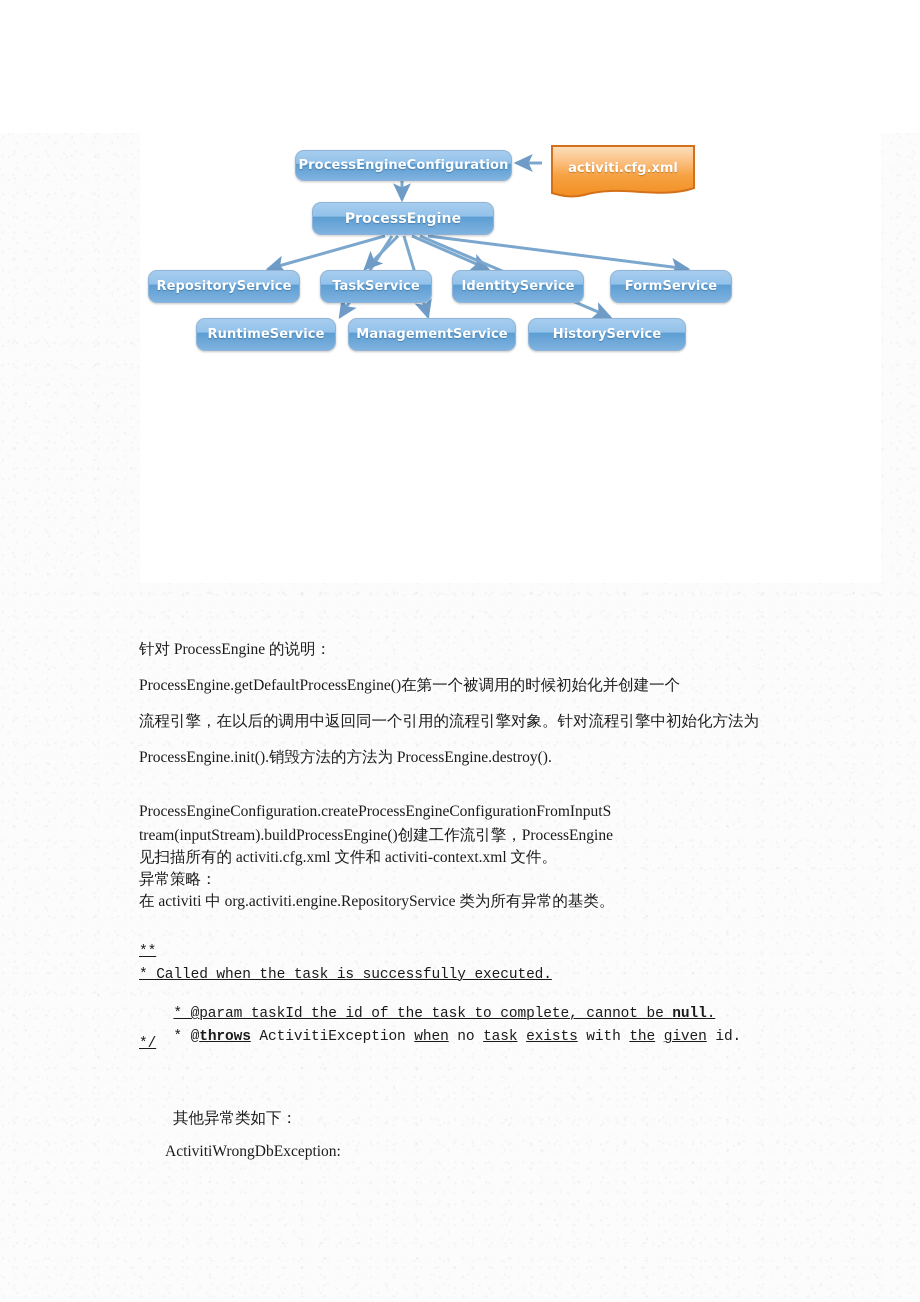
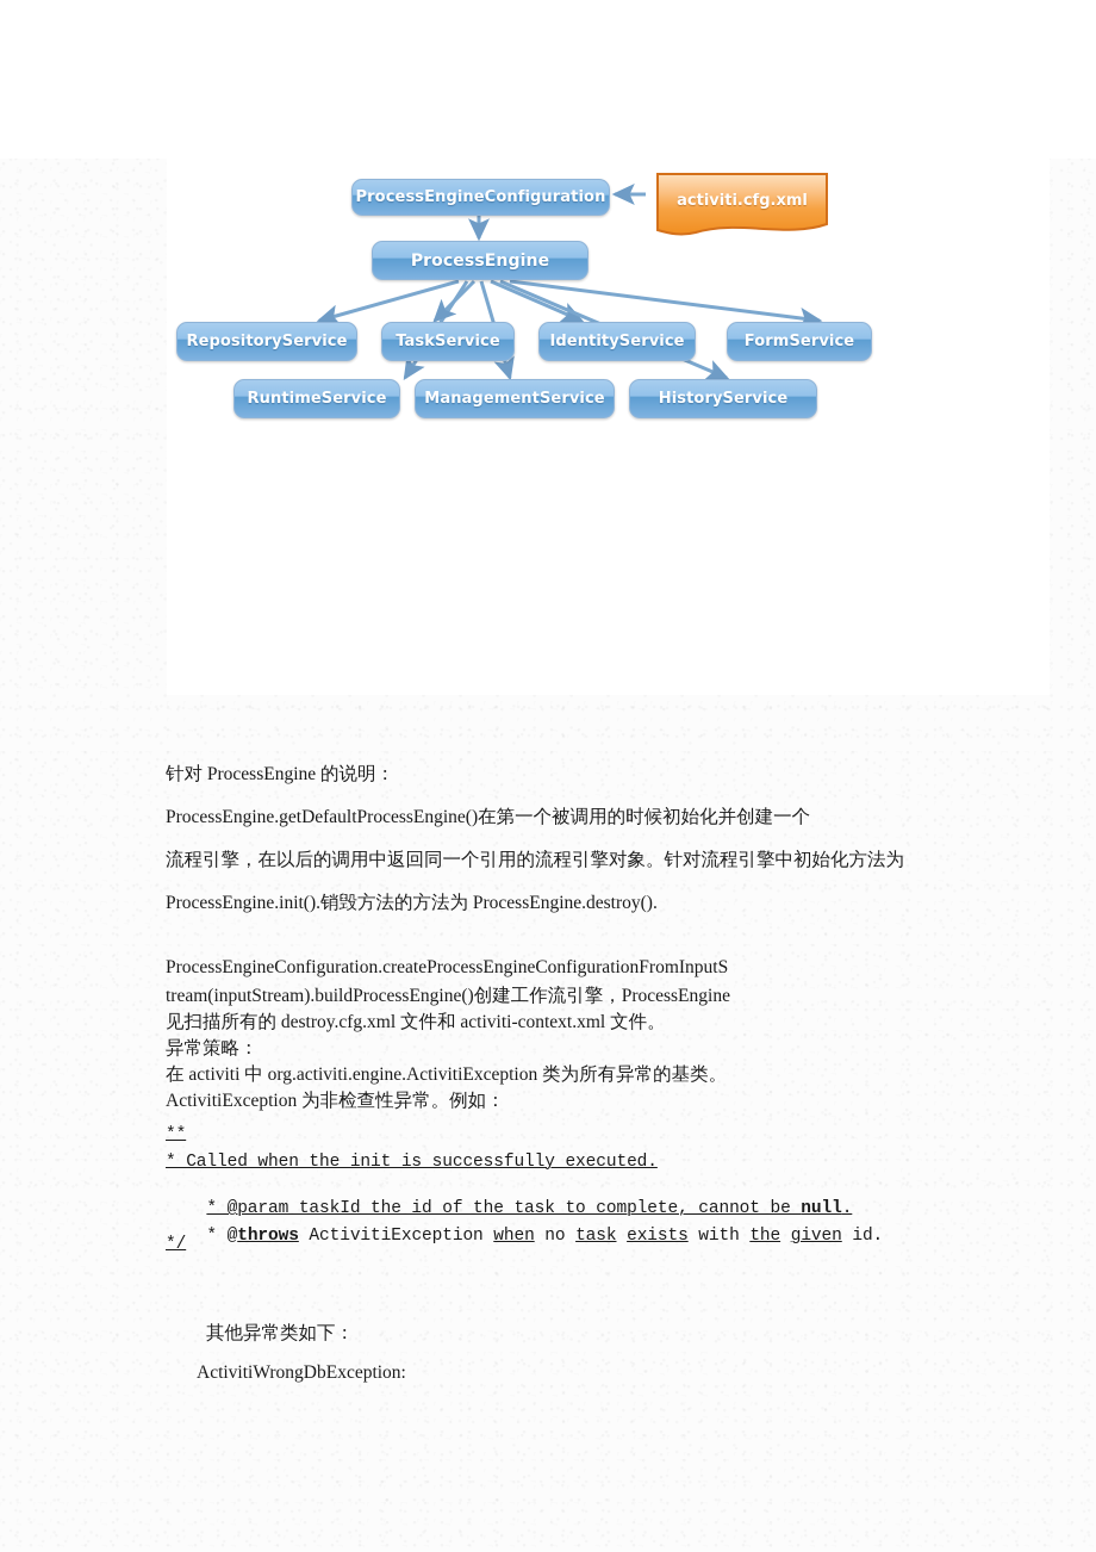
  ProcessEngineConfiguration
  activiti.cfg.xml
  ProcessEngine
  RepositoryService
  TaskService
  IdentityService
  FormService
  RuntimeService
  ManagementService
  HistoryService
  针对 ProcessEngine 的说明：
  ProcessEngine.getDefaultProcessEngine()在第一个被调用的时候初始化并创建一个
  流程引擎，在以后的调用中返回同一个引用的流程引擎对象。针对流程引擎中初始化方法为
  ProcessEngine.init().销毁方法的方法为 ProcessEngine.destroy().
  ProcessEngineConfiguration.createProcessEngineConfigurationFromInputS
  tream(inputStream).buildProcessEngine()创建工作流引擎，ProcessEngine
- 见扫描所有的 activiti.cfg.xml 文件和 activiti-context.xml 文件。
+ 见扫描所有的 destroy.cfg.xml 文件和 activiti-context.xml 文件。
  异常策略：
- 在 activiti 中 org.activiti.engine.RepositoryService 类为所有异常的基类。
+ 在 activiti 中 org.activiti.engine.ActivitiException 类为所有异常的基类。
+ ActivitiException 为非检查性异常。例如：
  **
- * Called when the task is successfully executed.
+ * Called when the init is successfully executed.
  * @param taskId the id of the task to complete, cannot be null.
  * @throws ActivitiException when no task exists with the given id.
  */
  其他异常类如下：
  ActivitiWrongDbException:
